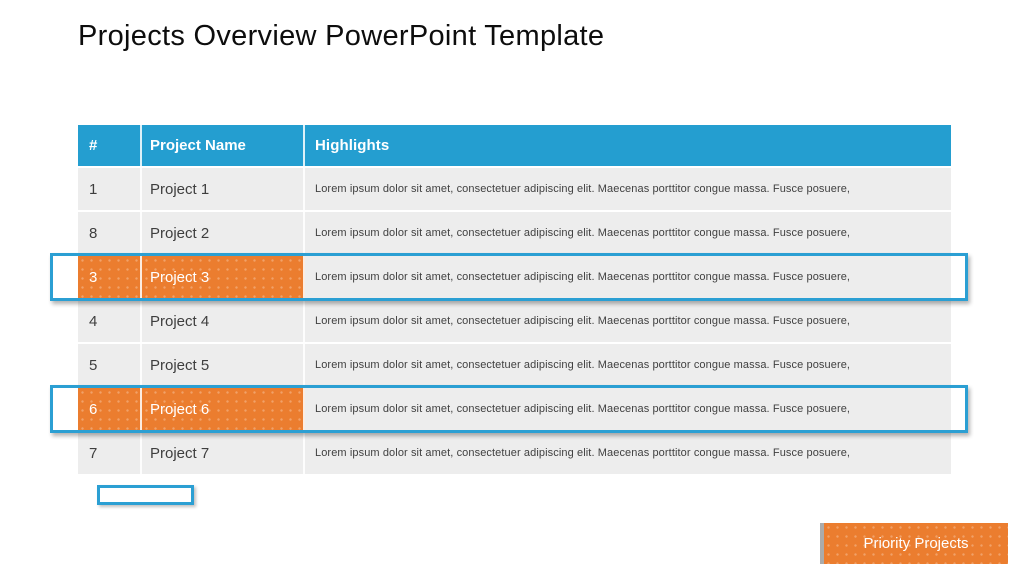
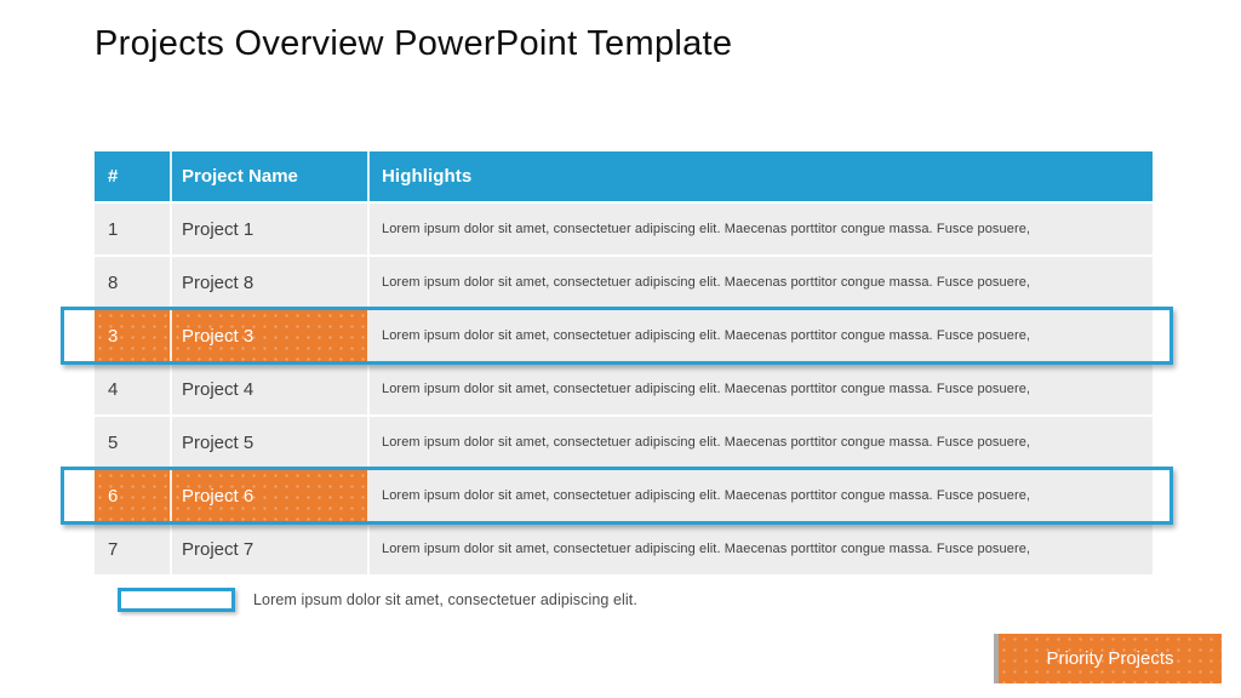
  Projects Overview PowerPoint Template
  #
  Project Name
  Highlights
  1
  Project 1
  Lorem ipsum dolor sit amet, consectetuer adipiscing elit. Maecenas porttitor congue massa. Fusce posuere,
  8
- Project 2
+ Project 8
  Lorem ipsum dolor sit amet, consectetuer adipiscing elit. Maecenas porttitor congue massa. Fusce posuere,
  3
  Project 3
  Lorem ipsum dolor sit amet, consectetuer adipiscing elit. Maecenas porttitor congue massa. Fusce posuere,
  4
  Project 4
  Lorem ipsum dolor sit amet, consectetuer adipiscing elit. Maecenas porttitor congue massa. Fusce posuere,
  5
  Project 5
  Lorem ipsum dolor sit amet, consectetuer adipiscing elit. Maecenas porttitor congue massa. Fusce posuere,
  6
  Project 6
  Lorem ipsum dolor sit amet, consectetuer adipiscing elit. Maecenas porttitor congue massa. Fusce posuere,
  7
  Project 7
  Lorem ipsum dolor sit amet, consectetuer adipiscing elit. Maecenas porttitor congue massa. Fusce posuere,
+ Lorem ipsum dolor sit amet, consectetuer adipiscing elit.
  Priority Projects
